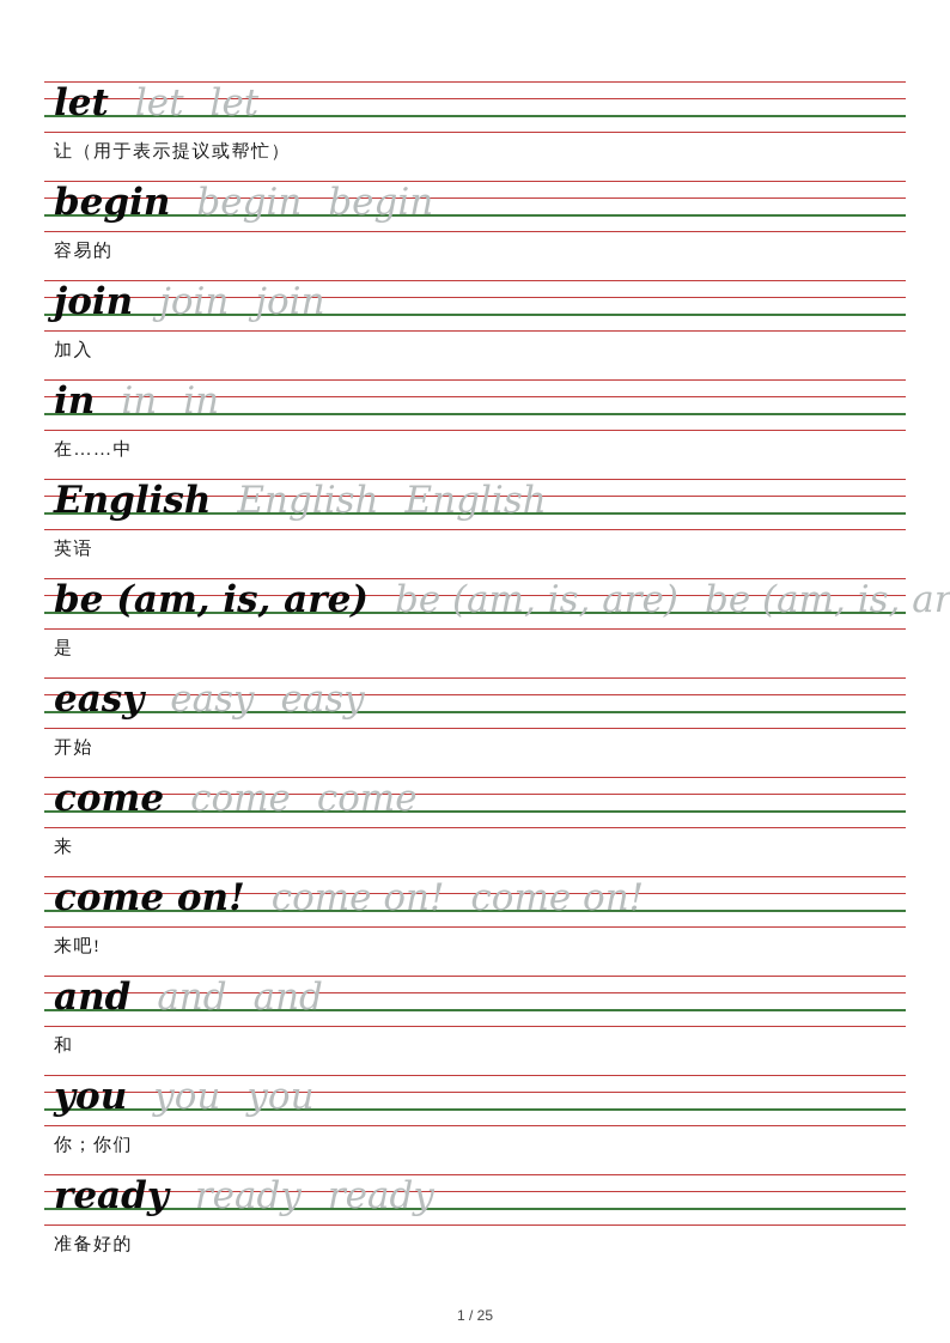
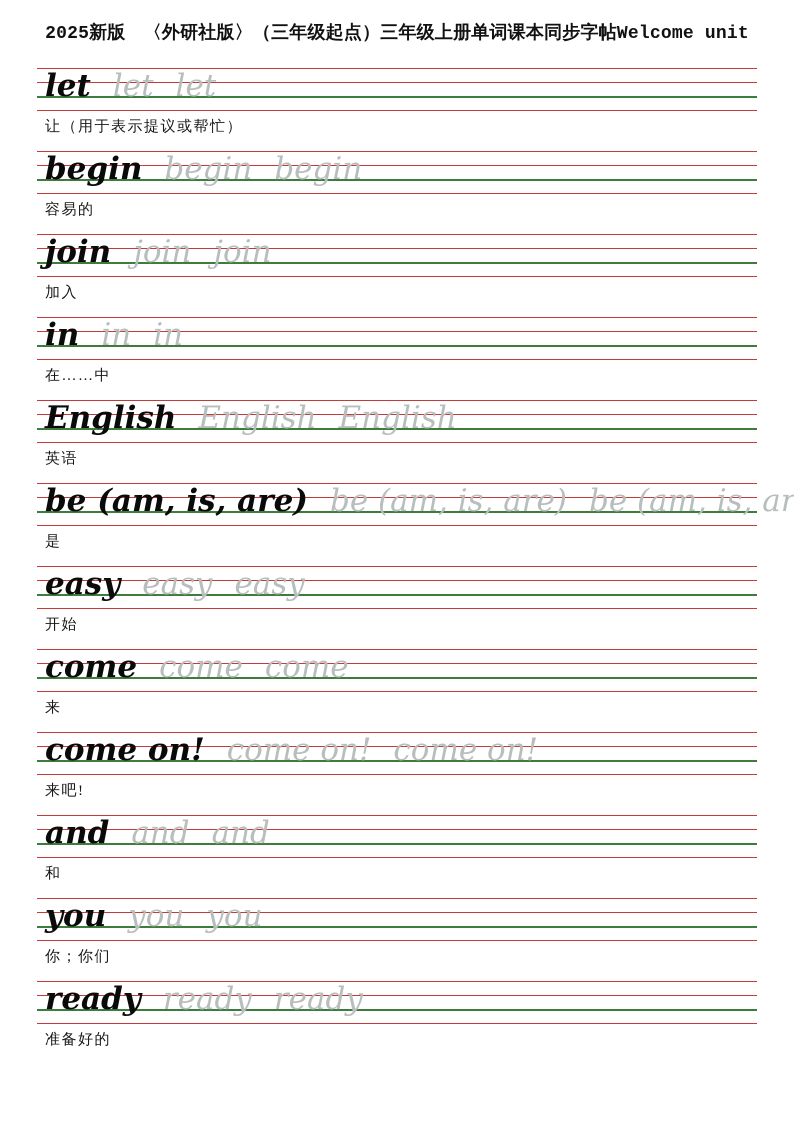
+ 2025新版 〈外研社版〉（三年级起点）三年级上册单词课本同步字帖Welcome unit
  let
  let
  let
  让（用于表示提议或帮忙）
  begin
  begin
  begin
  容易的
  join
  join
  join
  加入
  in
  in
  in
  在……中
  English
  English
  English
  英语
  be (am, is, are)
  be (am, is, are)
  be (am, is, ar
  是
  easy
  easy
  easy
  开始
  come
  come
  come
  来
  come on!
  come on!
  come on!
  来吧!
  and
  and
  and
  和
  you
  you
  you
  你；你们
  ready
  ready
  ready
  准备好的
- 1 / 25
